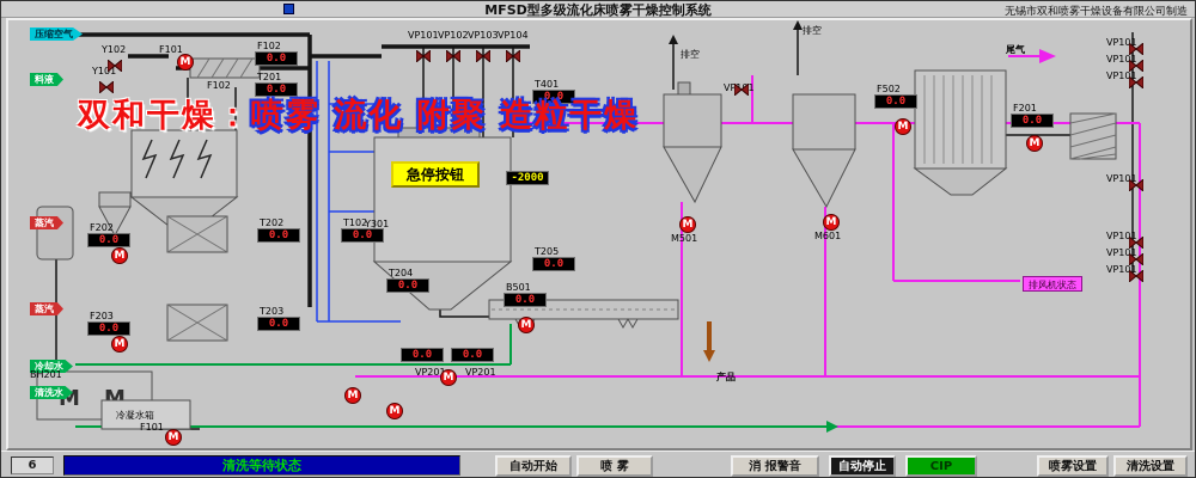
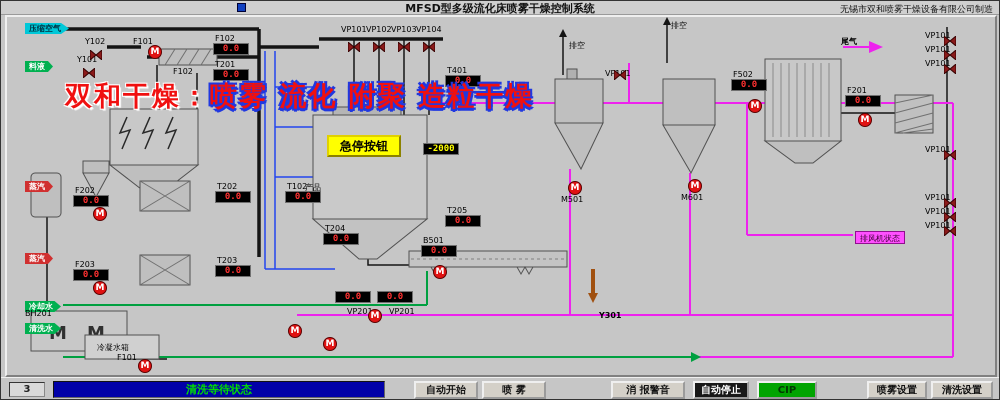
  MFSD型多级流化床喷雾干燥控制系统
  无锡市双和喷雾干燥设备有限公司制造
  M
  M
  压缩空气
  料液
  蒸汽
  蒸汽
  冷却水
  清洗水
  Y102
  F101
  Y11
  F102
  VP101
  VP102
  VP103
  VP104
  排空
  排空
  尾气
- Y301
+ 产品
  M501
  M601
  VP20
  VP201
  BH201
  冷凝水箱
  F101
- 产品
+ Y301
  VP101
  VP101
  VP101
  VP101
  VP101
  VP101
  VP101
  0.0
  F102
  0.0
  T201
  0.0
  T401
  -2000
  0.0
  T102
  0.0
  T202
  0.0
  T203
  0.0
  T204
  0.0
  T205
  0.0
  F202
  0.0
  F203
  0.0
  F502
  0.0
  F201
  0.0
  0.0
  0.0
  B501
  M
  M
  M
  M
  M
  M
  M
  M
  M
  M
  M
  M
  排风机状态
  双和干燥：喷雾 流化 附聚 造粒干燥
  急停按钮
- 6
+ 3
  清洗等待状态
  自动开始
  喷 雾
  消 报警音
  自动停止
  CIP
  喷雾设置
  清洗设置
